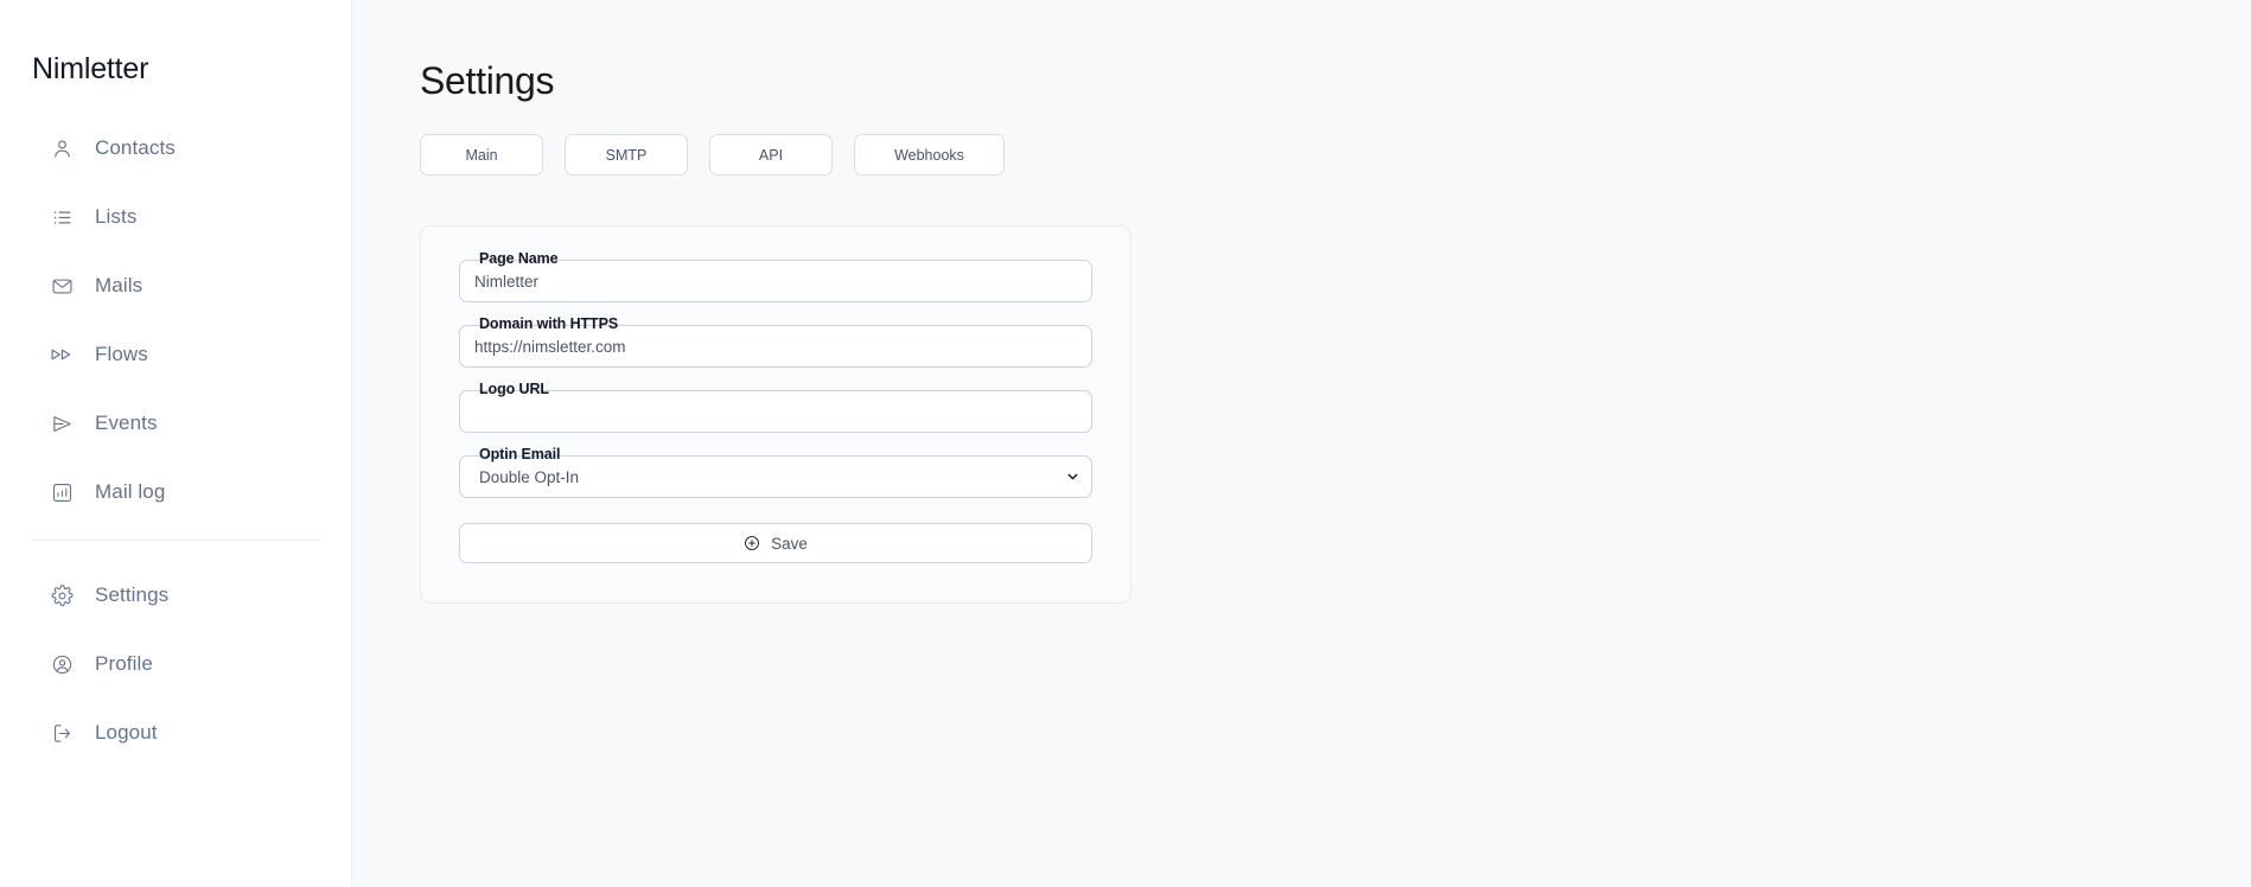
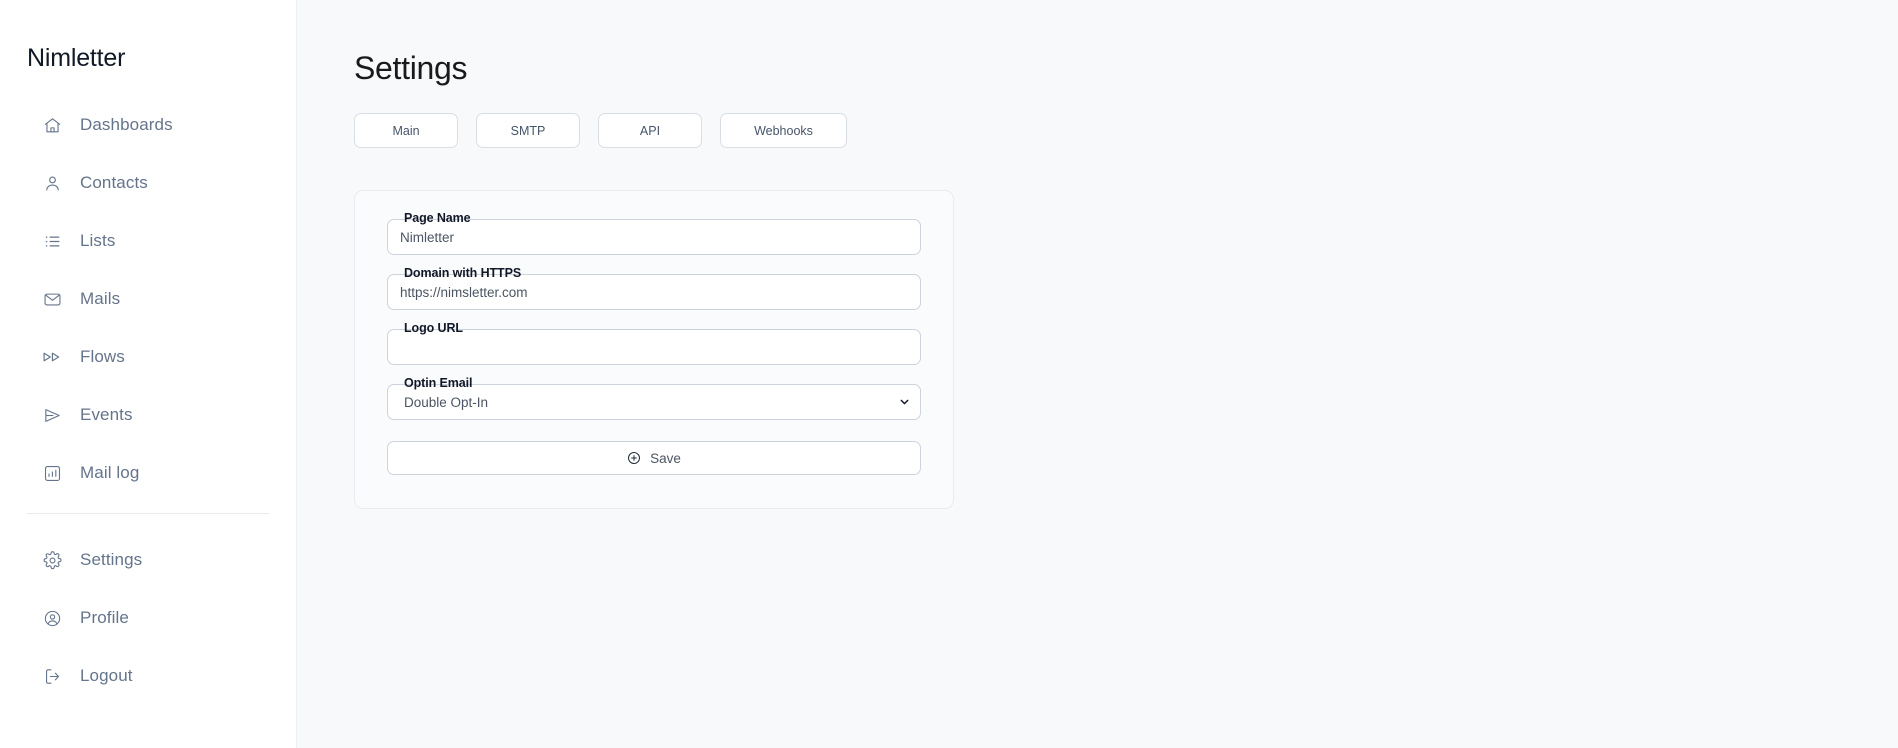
  Nimletter
+ Dashboards
  Contacts
  Lists
  Mails
  Flows
  Events
  Mail log
  Settings
  Profile
  Logout
  Settings
  Main
  SMTP
  API
  Webhooks
  Page Name
  Nimletter
  Domain with HTTPS
  https://nimsletter.com
  Logo URL
  Optin Email
  Double Opt-In
  Save
